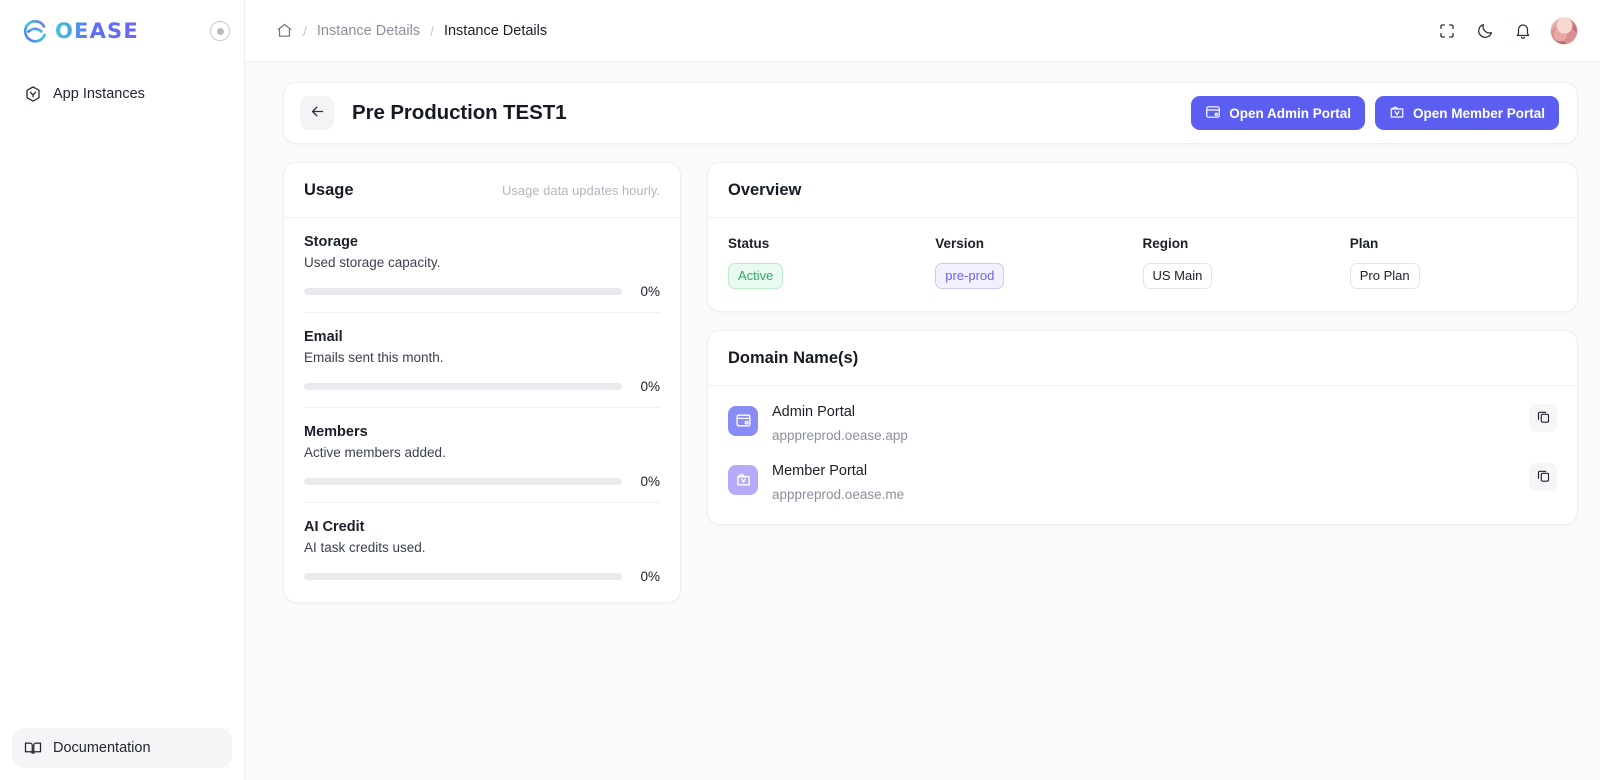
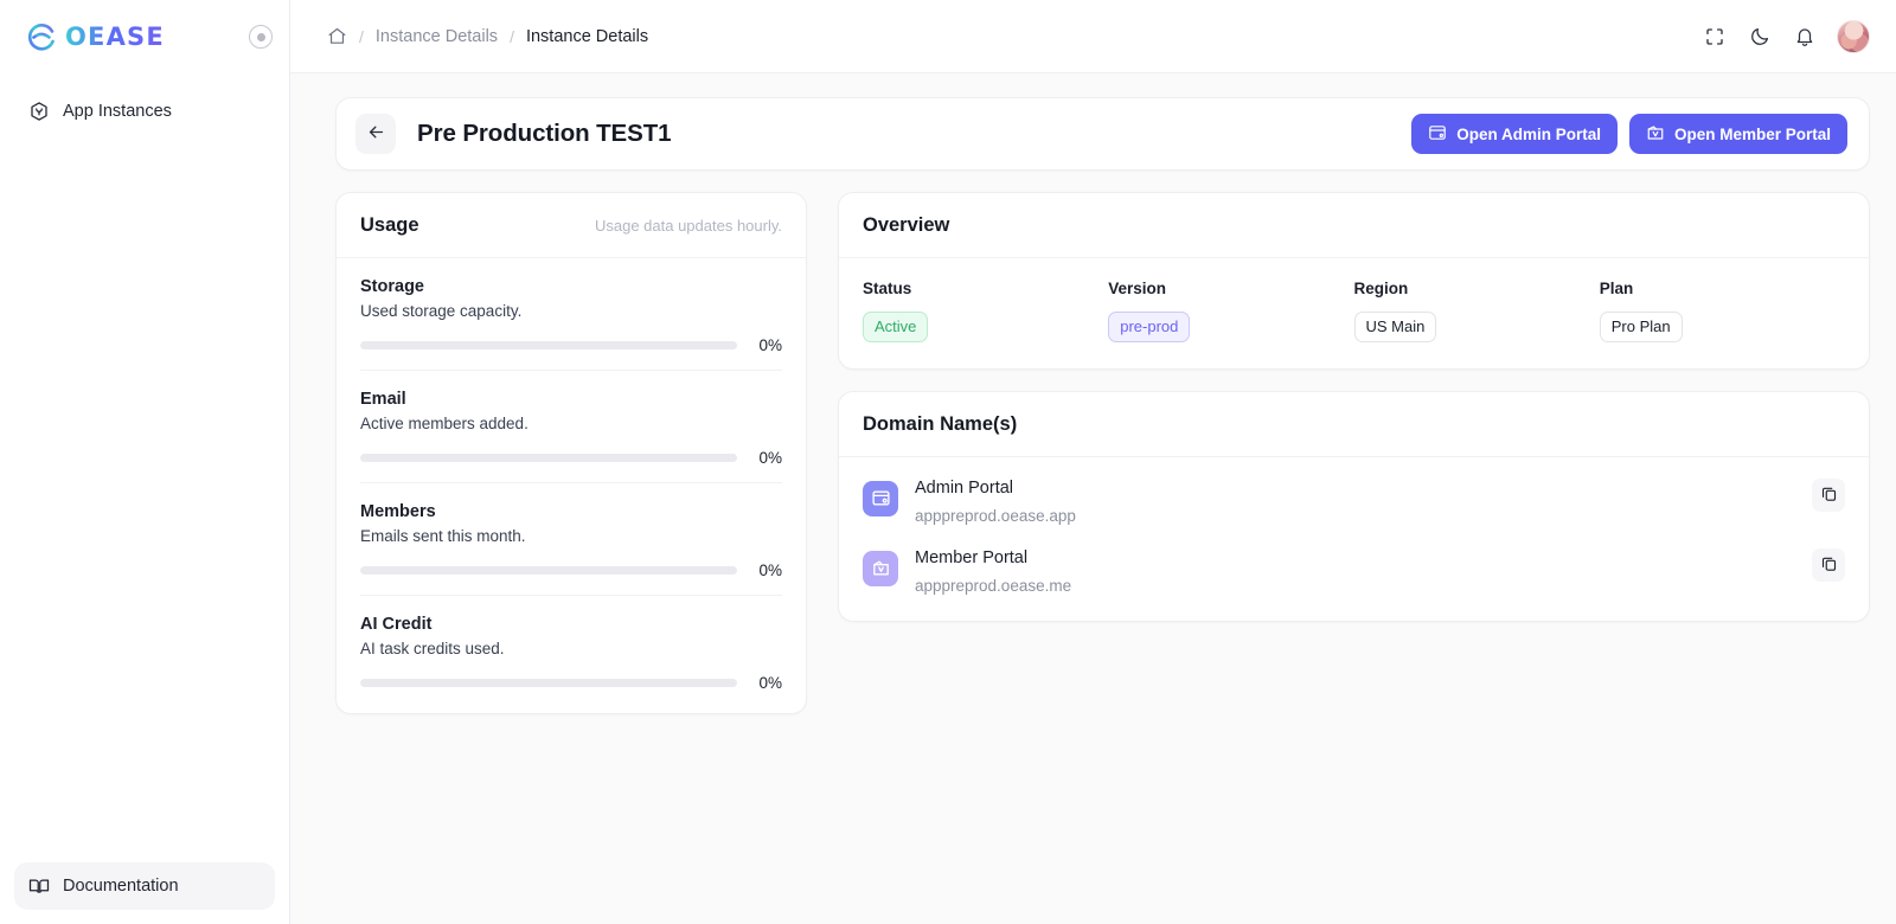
  OEASE
  App Instances
  Documentation
  /
  Instance Details
  /
  Instance Details
  Pre Production TEST1
  Open Admin Portal
  Open Member Portal
  Usage
  Usage data updates hourly.
  Storage
  Used storage capacity.
  0%
  Email
- Emails sent this month.
+ Active members added.
  0%
  Members
- Active members added.
+ Emails sent this month.
  0%
  AI Credit
  AI task credits used.
  0%
  Overview
  Status
  Active
  Version
  pre-prod
  Region
  US Main
  Plan
  Pro Plan
  Domain Name(s)
  Admin Portal
  apppreprod.oease.app
  Member Portal
  apppreprod.oease.me
